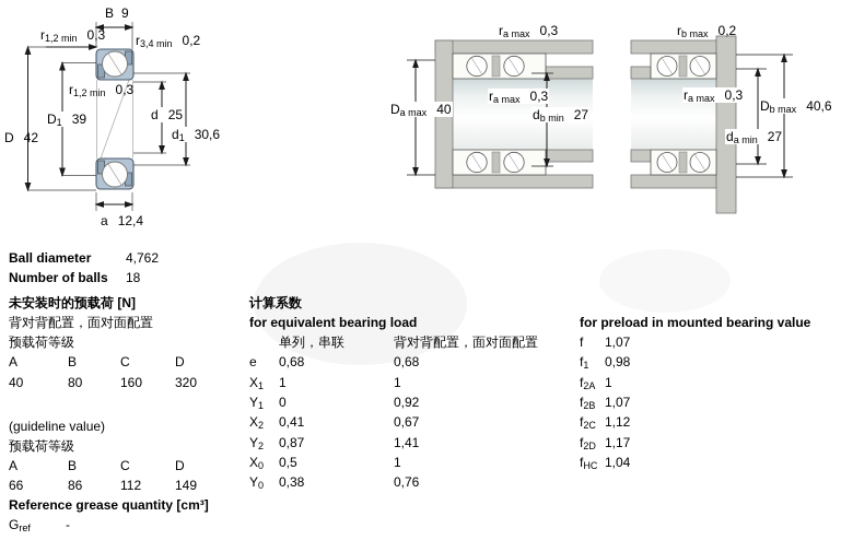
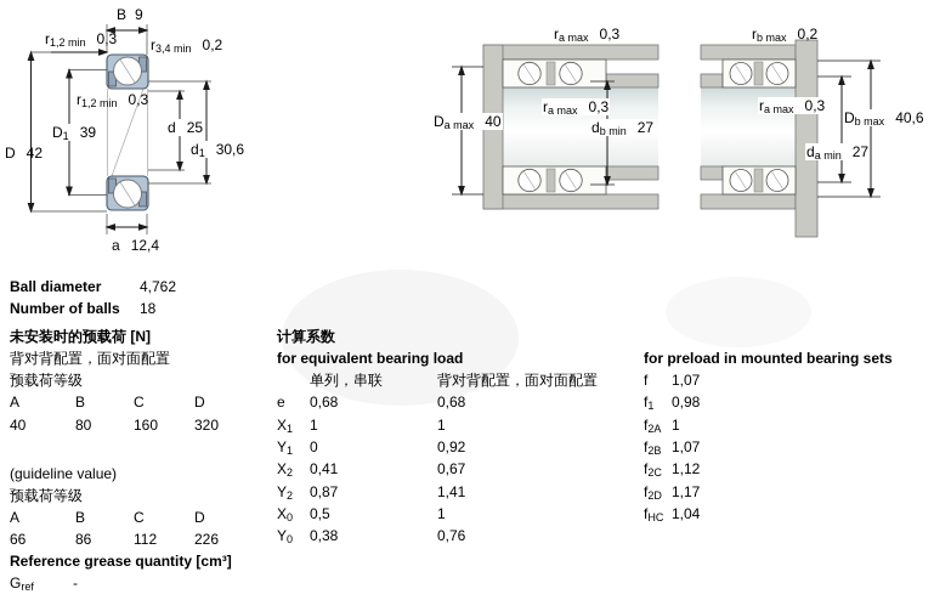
  B 9
  r1,2 min 0,3
  r3,4 min 0,2
  r1,2 min 0,3
  D1 39
  D 42
  d 25
  d1 30,6
  a 12,4
  ra max 0,3
  ra max 0,3
  Da max 40
  db min 27
  rb max 0,2
  ra max 0,3
  Db max 40,6
  da min 27
  Ball diameter 4,762
  Number of balls 18
  未安装时的预载荷 [N]
  背对背配置，面对面配置
  预载荷等级
  A B C D
  40 80 160 320
  (guideline value)
  预载荷等级
  A B C D
- 66 86 112 149
+ 66 86 112 226
  Reference grease quantity [cm³]
  Gref -
  计算系数
  for equivalent bearing load
  单列，串联 背对背配置，面对面配置
  e 0,68 0,68
  X1 1 1
  Y1 0 0,92
  X2 0,41 0,67
  Y2 0,87 1,41
  X0 0,5 1
  Y0 0,38 0,76
- for preload in mounted bearing value
+ for preload in mounted bearing sets
  f 1,07
  f1 0,98
  f2A 1
  f2B 1,07
  f2C 1,12
  f2D 1,17
  fHC 1,04
